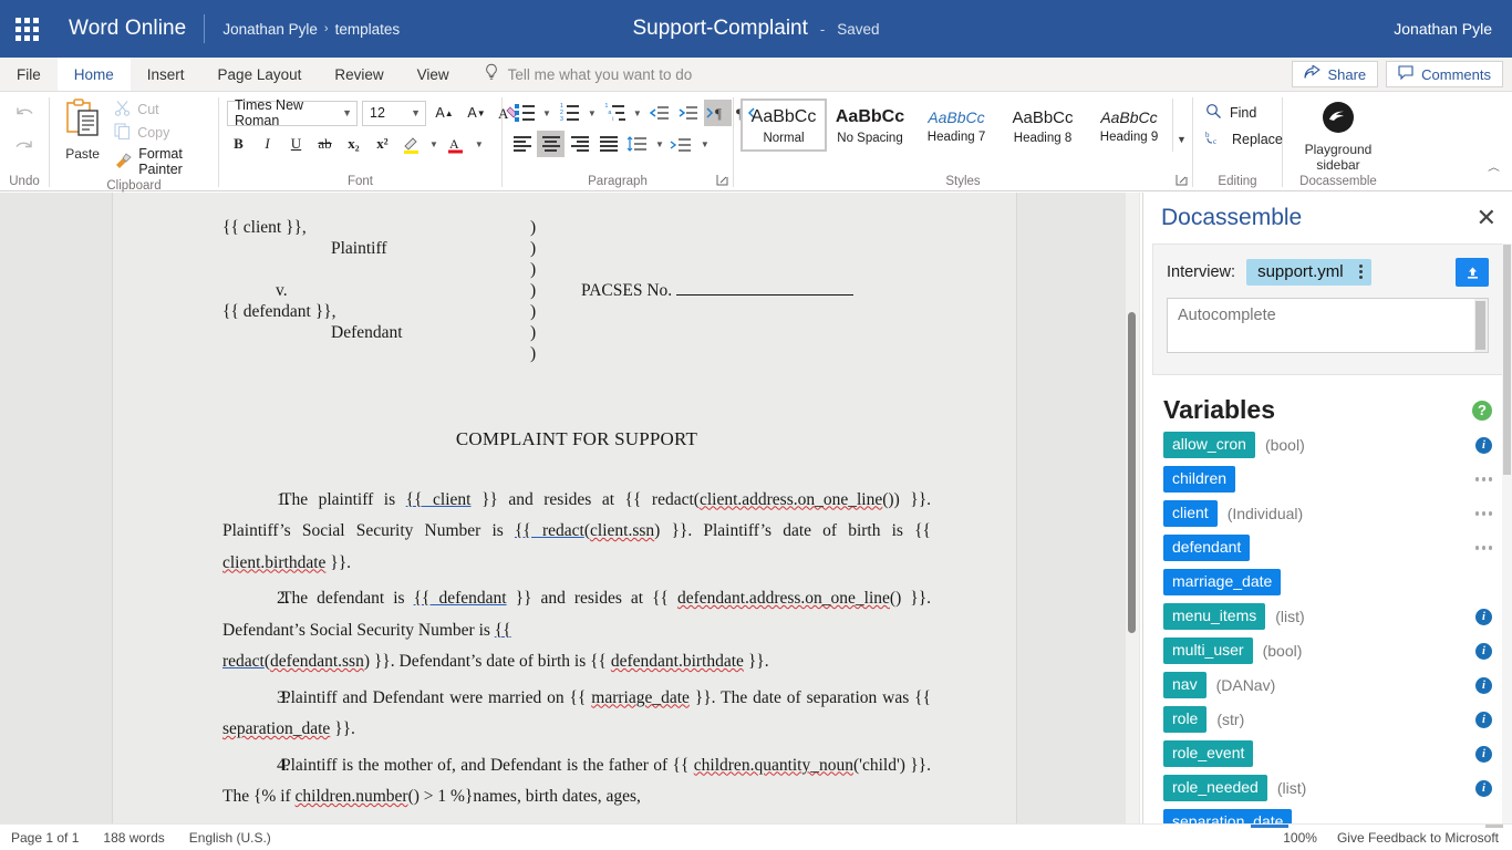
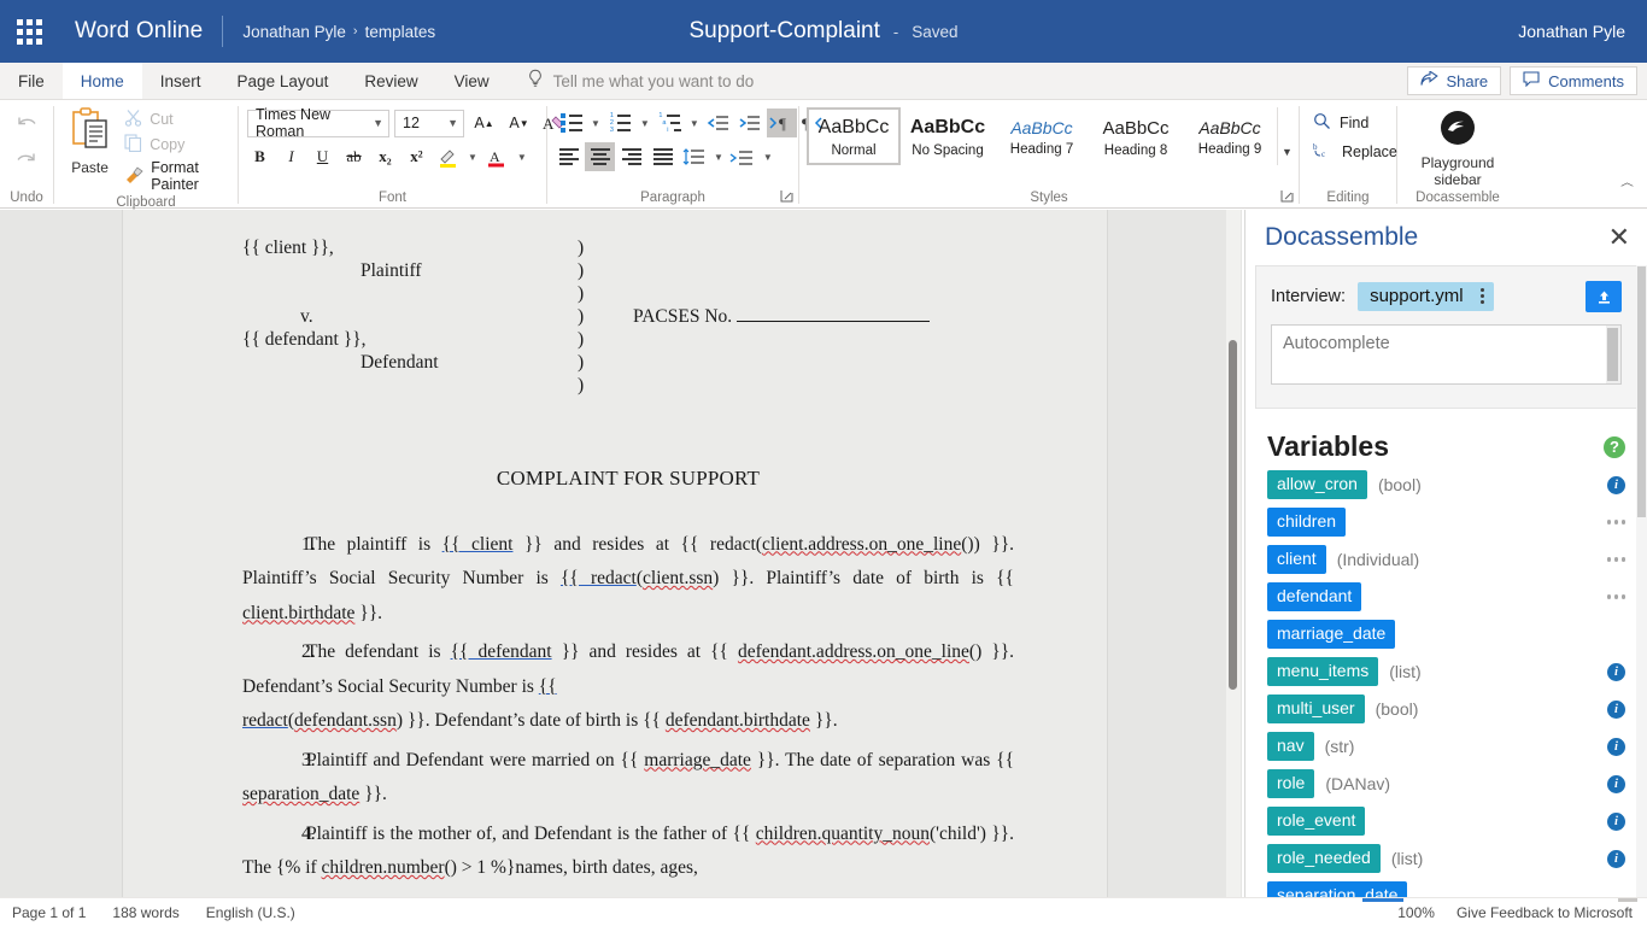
  Word Online
  Jonathan Pyle
  ›
  templates
  Support-Complaint
  -
  Saved
  Jonathan Pyle
  File
  Home
  Insert
  Page Layout
  Review
  View
  Tell me what you want to do
  Share
  Comments
  Undo
  Paste
  Cut
  Copy
  Format Painter
  Clipboard
  Times New Roman
  ▼
  12
  ▼
  A
  ▲
  A
  ▼
  A
  B
  I
  U
  ab
  x₂
  x²
  ▼
  A
  ▼
  Font
  ▼
  ▼
  ▼
  ¶
  ¶
  ▼
  ▼
  Paragraph
  AaBbCc
  Normal
  AaBbCc
  No Spacing
  AaBbCc
  Heading 7
  AaBbCc
  Heading 8
  AaBbCc
  Heading 9
  ▼
  Styles
  Find
  b
  c
  Replace
  Editing
  Playground
  sidebar
  Docassemble
  ︿
  {{ client }},	)
  Plaintiff	)
  	)
  v.	)	PACSES No.
  {{ defendant }},	)
  Defendant	)
  	)
  COMPLAINT FOR SUPPORT
  1.The plaintiff is {{ client }} and resides at {{ redact(client.address.on_one_line()) }}. Plaintiff’s Social Security Number is {{ redact(client.ssn) }}. Plaintiff’s date of birth is {{ client.birthdate }}.
  2.The defendant is {{ defendant }} and resides at {{ defendant.address.on_one_line() }}. Defendant’s Social Security Number is {{
  redact(defendant.ssn) }}. Defendant’s date of birth is {{ defendant.birthdate }}.
  3.Plaintiff and Defendant were married on {{ marriage_date }}. The date of separation was {{ separation_date }}.
  4.Plaintiff is the mother of, and Defendant is the father of {{ children.quantity_noun('child') }}. The {% if children.number() > 1 %}names, birth dates, ages,
  Docassemble
  ✕
  Interview:
  support.yml
  Autocomplete
  Variables
  ?
  allow_cron
  (bool)
  i
  children
  client
  (Individual)
  defendant
  marriage_date
  menu_items
  (list)
  i
  multi_user
  (bool)
  i
  nav
- (DANav)
+ (str)
  i
  role
- (str)
+ (DANav)
  i
  role_event
  i
  role_needed
  (list)
  i
  separation_date
  Page 1 of 1
  188 words
  English (U.S.)
  100%
  Give Feedback to Microsoft
